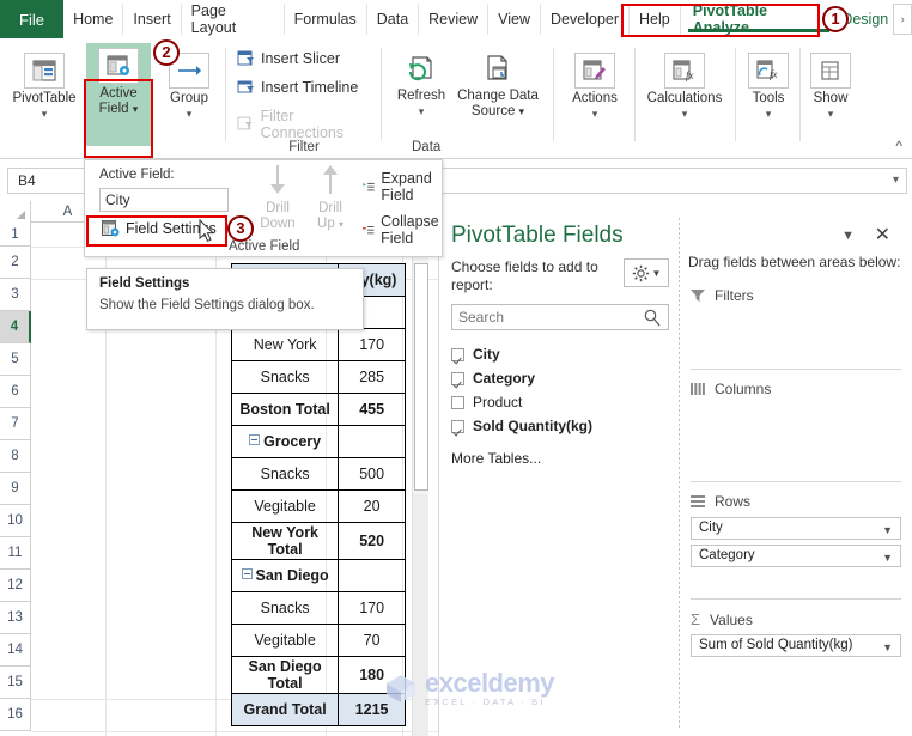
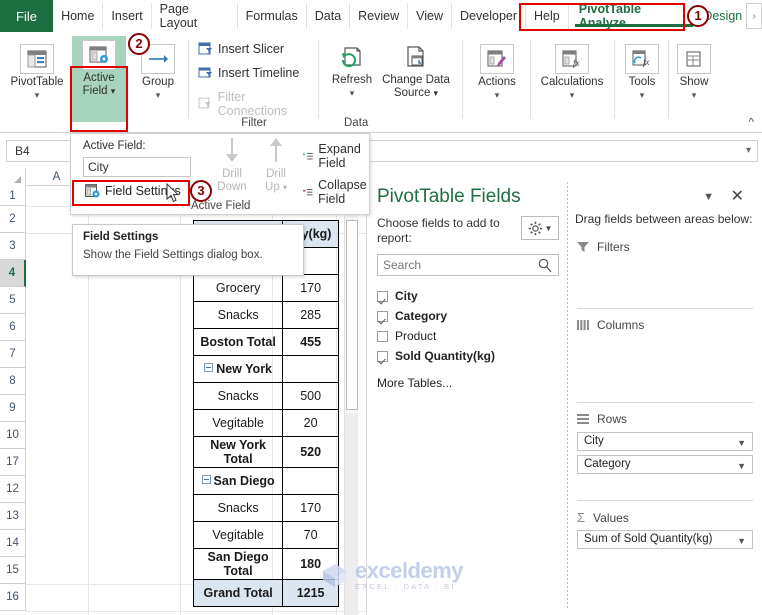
  File
  Home
  Insert
  Page Layout
  Formulas
  Data
  Review
  View
  Developer
  Help
  PivotTable Analyze
  esign
  ›
  1
  PivotTable
  ▾
  Active
  Field ▾
  2
  Group
  ▾
  Insert Slicer
  Insert Timeline
  Filter Connections
  Filter
  Refresh
  ▾
  Change Data
  Source ▾
  Data
  Actions
  ▾
  fx
  Calculations
  ▾
  fx
  Tools
  ▾
  Show
  ▾
  ^
  Active Field:
  City
  Field Settins
  Drill
  Down
  Drill
  Up ▾
  Expand Field
  Collapse Field
  Active Field
  3
  B4
  ▾
  A
  1
  2
  3
  4
  5
  6
  7
  8
  9
  10
- 11
+ 17
  12
  13
  14
  15
  16
- New York	170
+ Grocery	170
  Snacks	285
  Boston Total	455
- Grocery
+ New York
  Snacks	500
  Vegitable	20
  New York Total	520
  San Diego
  Snacks	170
  Vegitable	70
  San Diego Total	180
  Grand Total	1215
  exceldemy
  EXCEL · DATA · BI
  PivotTable Fields
  ▼
  ✕
  Choose fields to add to report:
  ▼
  Search
  City
  Category
  Product
  Sold Quantity(kg)
  More Tables...
  Drag fields between areas below:
  Filters
  Columns
  Rows
  City
  ▼
  Category
  ▼
  Σ
  Values
  Sum of Sold Quantity(kg)
  ▼
  Field Settings
  Show the Field Settings dialog box.
